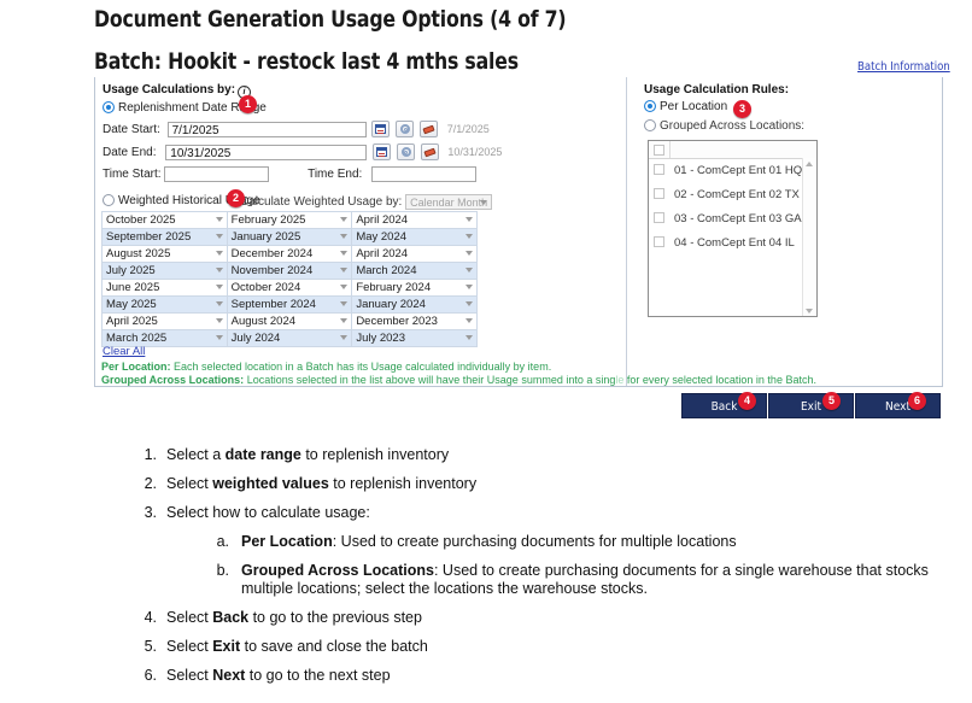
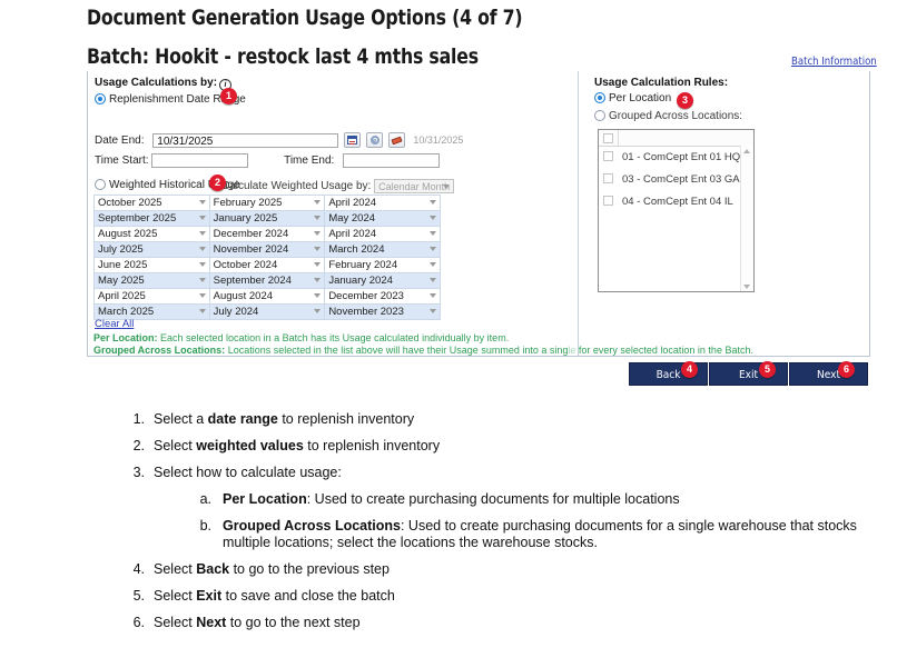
  Document Generation Usage Options (4 of 7)
  Batch: Hookit - restock last 4 mths sales
  Batch Information
  Usage Calculations by:
  Replenishment Date Rge
- Date Start: 7/1/2025 7/1/2025
  Date End: 10/31/2025 10/31/2025
  Time Start: Time End:
  Weighted Historicalge
  Calculate Weighted Usage by: Calendar Month
  October 2025	February 2025	April 2024
  September 2025	January 2025	May 2024
  August 2025	December 2024	April 2024
  July 2025	November 2024	March 2024
  June 2025	October 2024	February 2024
  May 2025	September 2024	January 2024
  April 2025	August 2024	December 2023
- March 2025	July 2024	July 2023
+ March 2025	July 2024	November 2023
  Clear All
  Per Location: Each selected location in a Batch has its Usage calculated individually by item.
  Grouped Across Locations: Locations selected in the list above will have their Usage summed into a single for every selected location in the Batch.
  Usage Calculation Rules:
  Per Location
  Grouped Across Locations:
  01 - ComCept Ent 01 HQ
- 02 - ComCept Ent 02 TX
  03 - ComCept Ent 03 GA
  04 - ComCept Ent 04 IL
  Back Exit Next
  1
  2
  3
  4
  5
  6
  1.
  Select a date range to replenish inventory
  2.
  Select weighted values to replenish inventory
  3.
  Select how to calculate usage:
  a.
  Per Location: Used to create purchasing documents for multiple locations
  b.
  Grouped Across Locations: Used to create purchasing documents for a single warehouse that stocks multiple locations; select the locations the warehouse stocks.
  4.
  Select Back to go to the previous step
  5.
  Select Exit to save and close the batch
  6.
  Select Next to go to the next step
